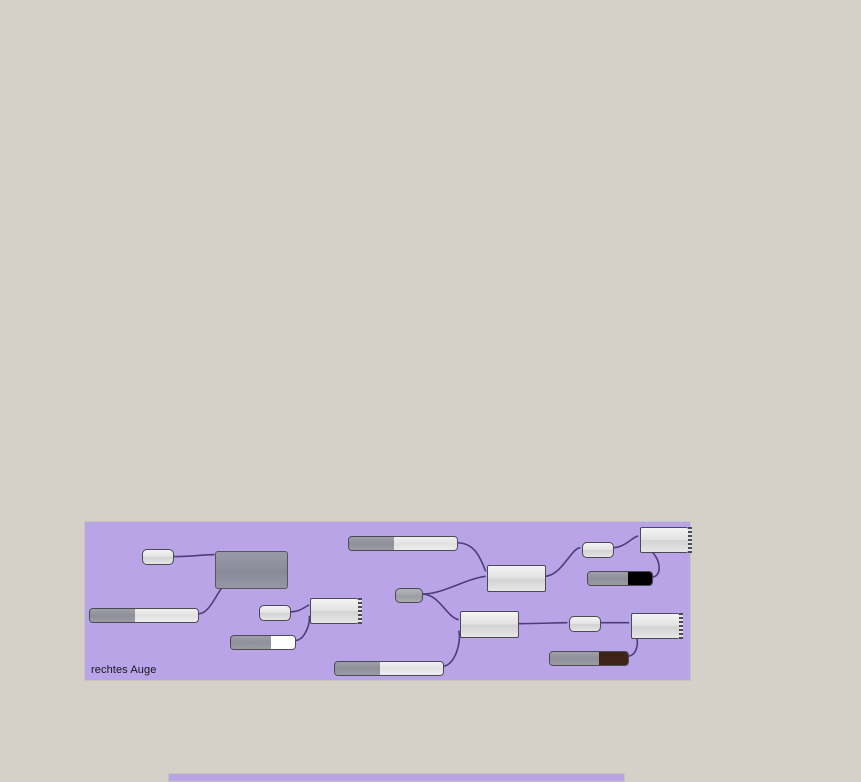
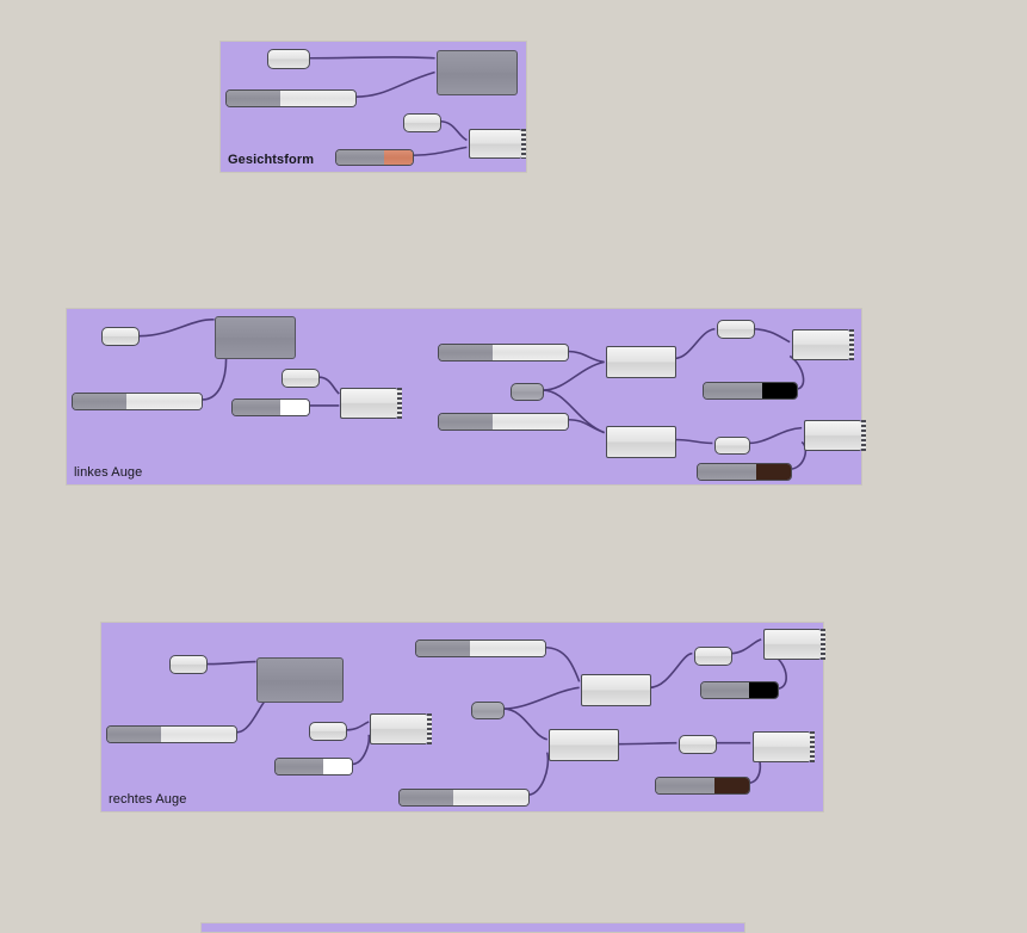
+ Gesichtsform
+ linkes Auge
  rechtes Auge
